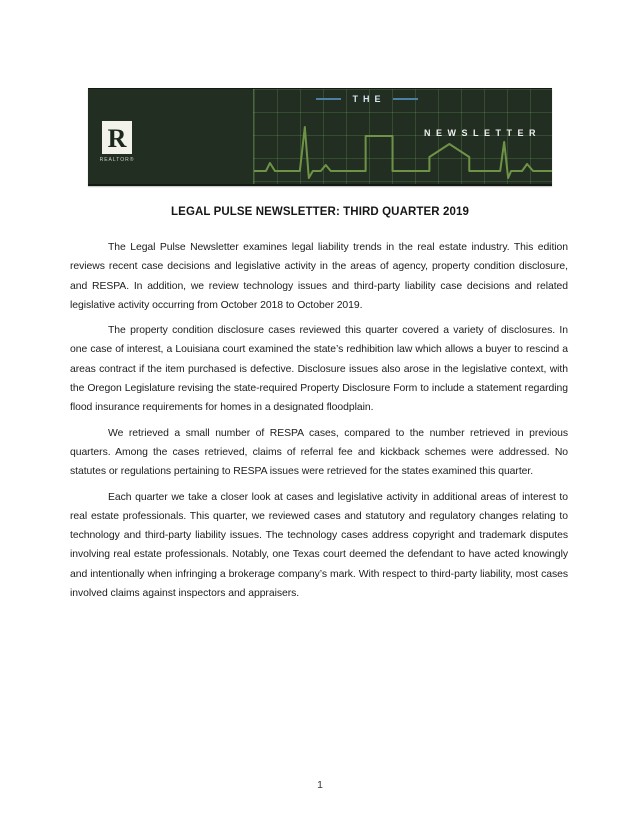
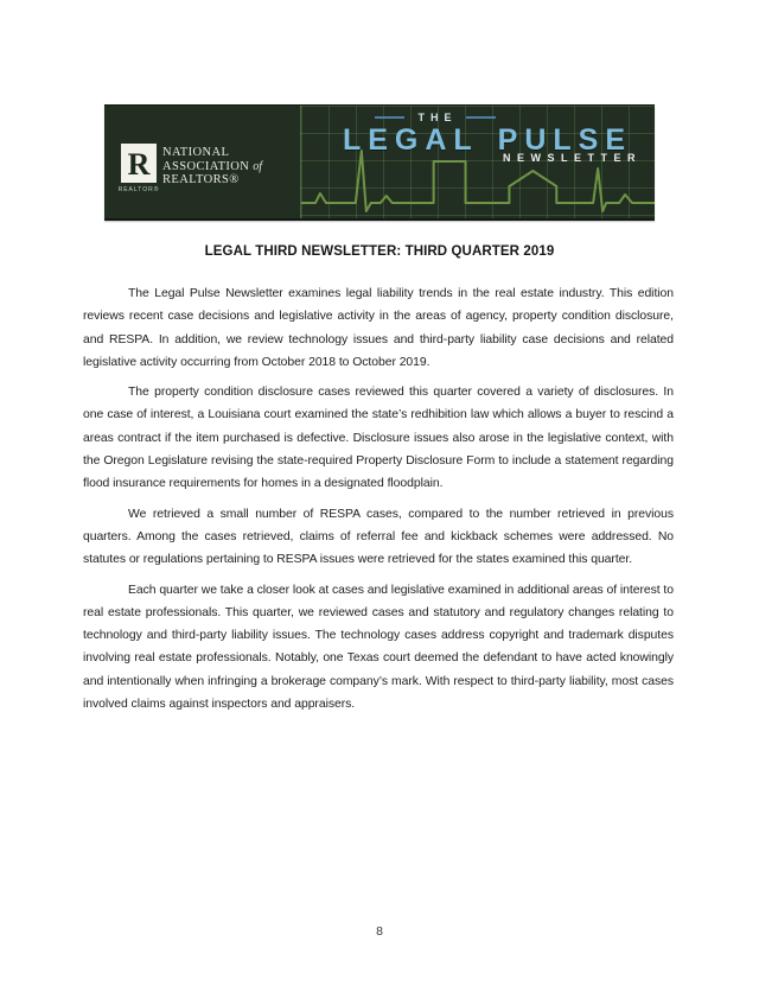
  R
+ NATIONAL
+ ASSOCIATION of
+ REALTORS®
  THE
+ LEGAL PULSE
  NEWSLETTER
- LEGAL PULSE NEWSLETTER: THIRD QUARTER 2019
+ LEGAL THIRD NEWSLETTER: THIRD QUARTER 2019
  The Legal Pulse Newsletter examines legal liability trends in the real estate industry. This edition reviews recent case decisions and legislative activity in the areas of agency, property condition disclosure, and RESPA. In addition, we review technology issues and third-party liability case decisions and related legislative activity occurring from October 2018 to October 2019.
  The property condition disclosure cases reviewed this quarter covered a variety of disclosures. In one case of interest, a Louisiana court examined the state’s redhibition law which allows a buyer to rescind a areas contract if the item purchased is defective. Disclosure issues also arose in the legislative context, with the Oregon Legislature revising the state-required Property Disclosure Form to include a statement regarding flood insurance requirements for homes in a designated floodplain.
  We retrieved a small number of RESPA cases, compared to the number retrieved in previous quarters. Among the cases retrieved, claims of referral fee and kickback schemes were addressed. No statutes or regulations pertaining to RESPA issues were retrieved for the states examined this quarter.
- Each quarter we take a closer look at cases and legislative activity in additional areas of interest to real estate professionals. This quarter, we reviewed cases and statutory and regulatory changes relating to technology and third-party liability issues. The technology cases address copyright and trademark disputes involving real estate professionals. Notably, one Texas court deemed the defendant to have acted knowingly and intentionally when infringing a brokerage company’s mark. With respect to third-party liability, most cases involved claims against inspectors and appraisers.
+ Each quarter we take a closer look at cases and legislative examined in additional areas of interest to real estate professionals. This quarter, we reviewed cases and statutory and regulatory changes relating to technology and third-party liability issues. The technology cases address copyright and trademark disputes involving real estate professionals. Notably, one Texas court deemed the defendant to have acted knowingly and intentionally when infringing a brokerage company’s mark. With respect to third-party liability, most cases involved claims against inspectors and appraisers.
- 1
+ 8
